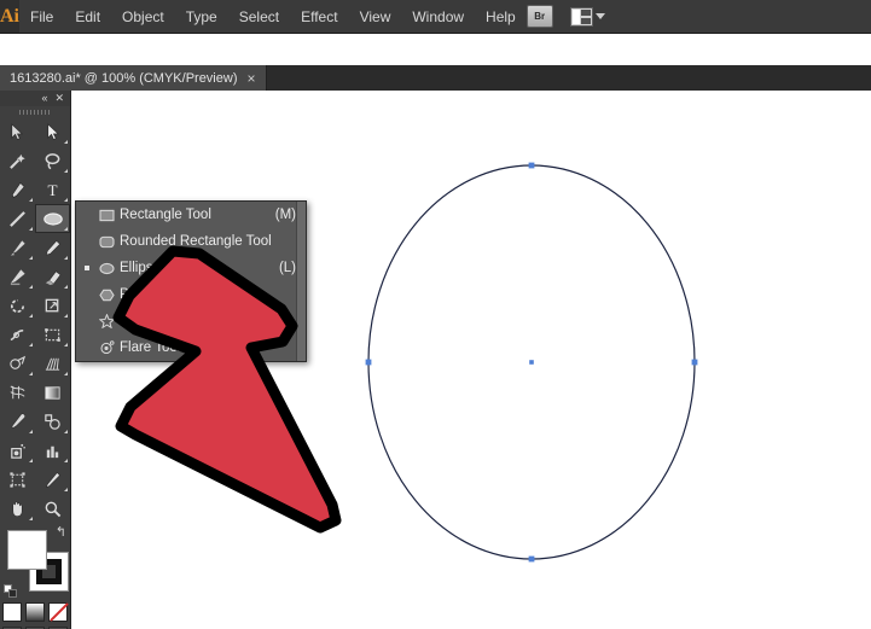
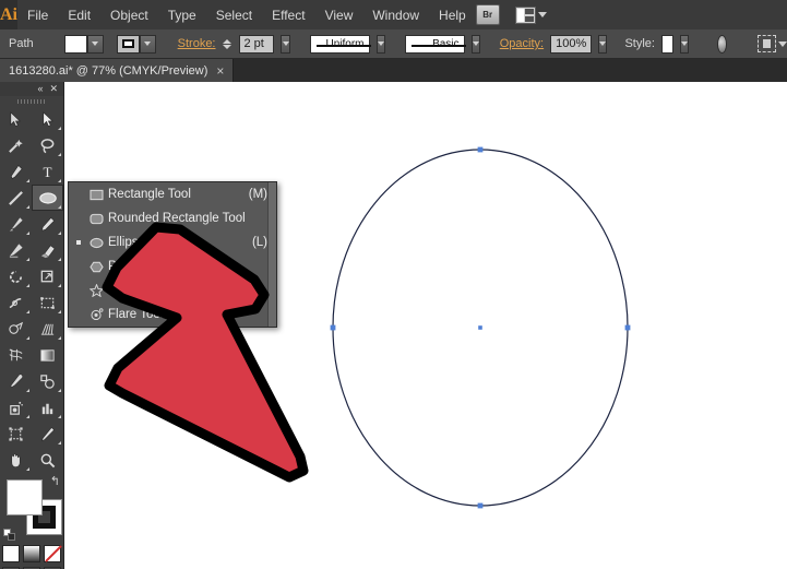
  Ai
  File
  Edit
  Object
  Type
  Select
  Effect
  View
  Window
  Help
  Br
+ Path
+ Stroke:
+ 2 pt
+ Opacity:
+ 100%
+ Style:
- 1613280.ai* @ 100% (CMYK/Preview)
+ 1613280.ai* @ 77% (CMYK/Preview)
  ×
  «
  ✕
  T
  ↰
  Rectangle Tool
  (M)
  Rounded Rectangle Tool
  (L)
  Flare To
